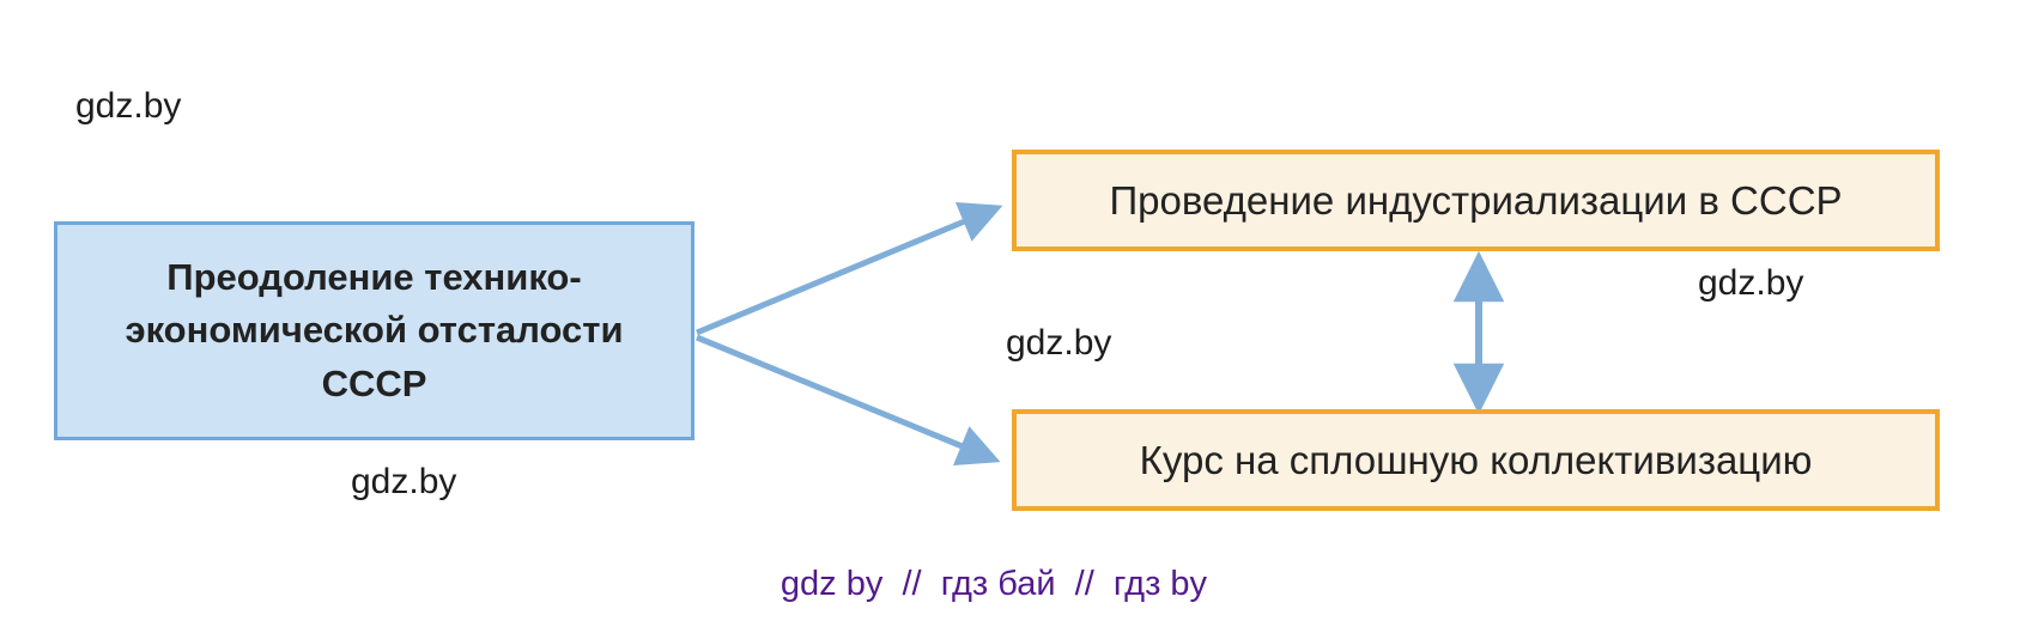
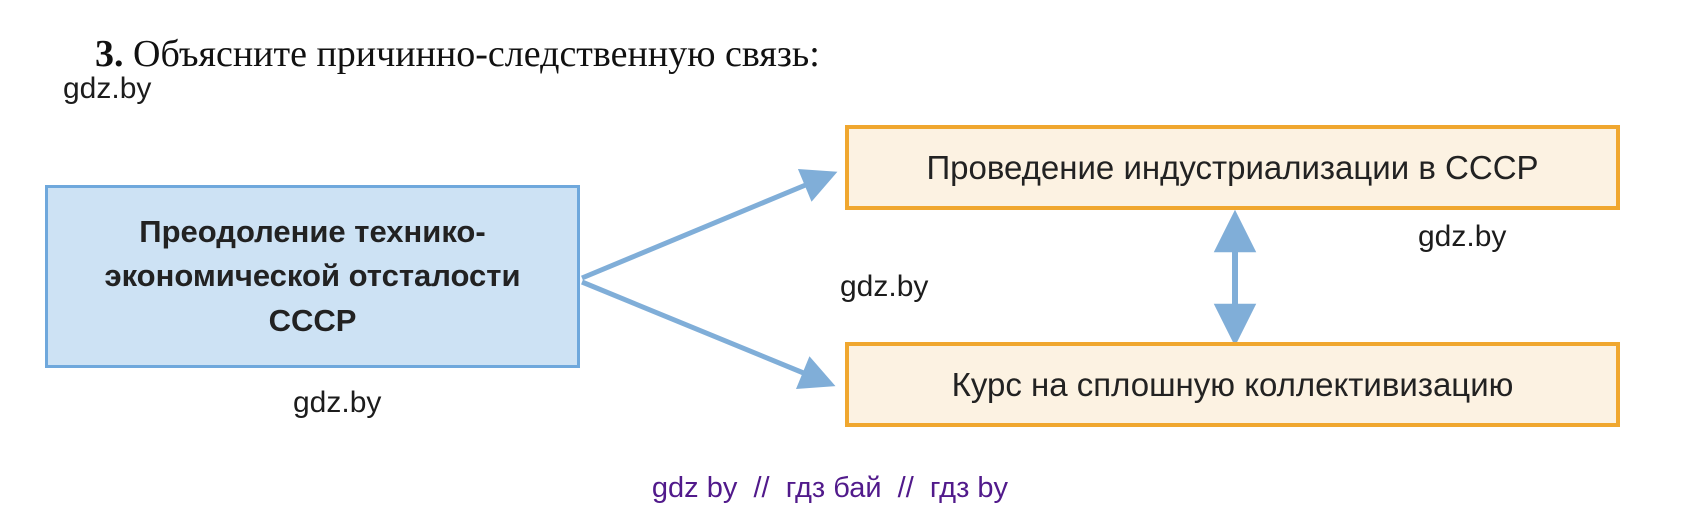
+ 3. Объясните причинно-следственную связь:
  gdz.by
  gdz.by
  gdz.by
  gdz.by
  Преодоление технико-экономической отсталости СССР
  Проведение индустриализации в СССР
  Курс на сплошную коллективизацию
  gdz by // гдз бай // гдз by
